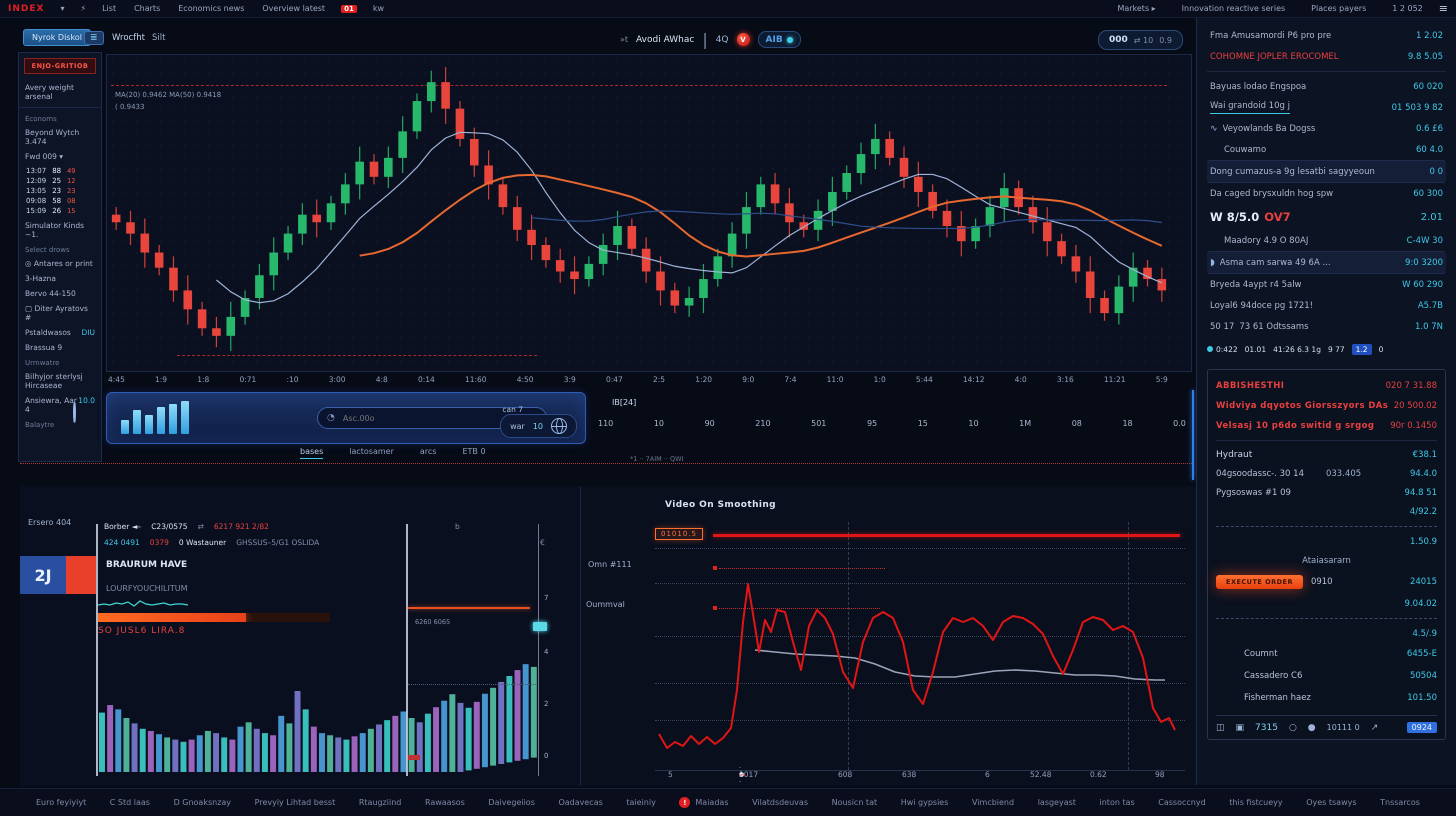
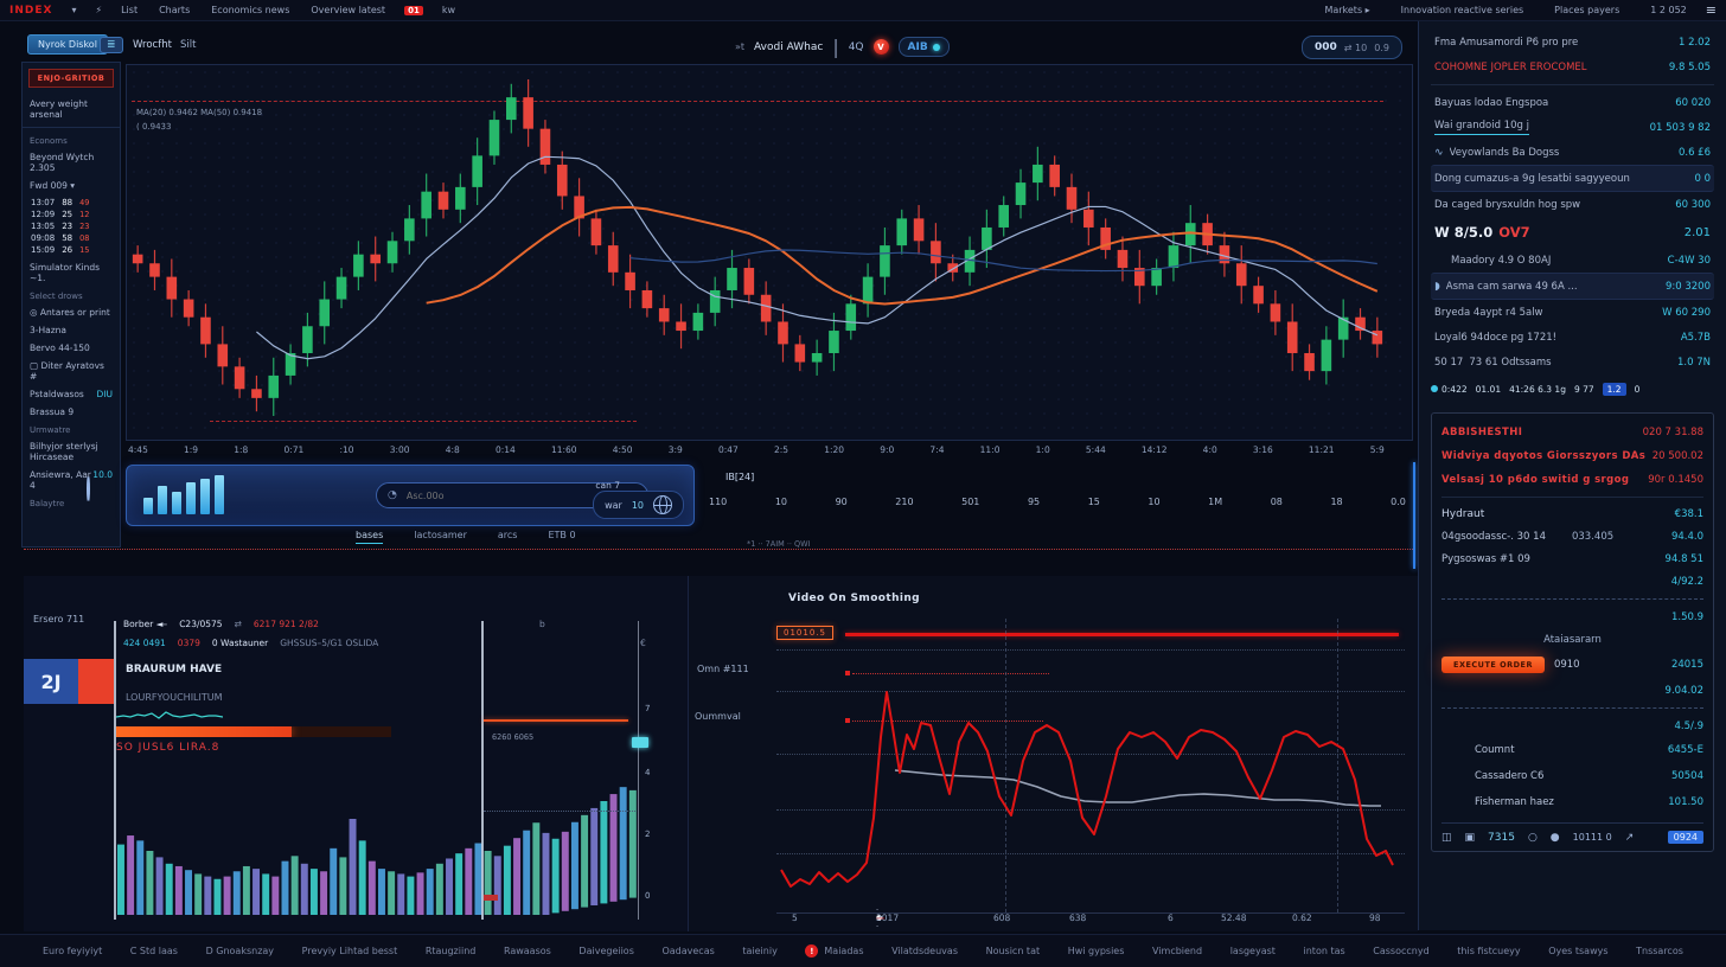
  INDEX
  ▾
  ⚡
  List
  Charts
  Economics news
  Overview latest
  01
  kw
  Markets ▸
  Innovation reactive series
  Places payers
  1 2 052
  ≡
  Nyrok Diskol
  ≣
  Wrocfht
  Silt
  »t
  Avodi AWhac
  |
  4Q
  V
  AIB
  000
  ⇄ 10
  0.9
  ENJO-GRITIOB
  Avery weight arsenal
  Economs
- Beyond Wytch 3.474
+ Beyond Wytch 2.305
  Fwd 009 ▾
  13:07	88	49
  12:09	25	12
  13:05	23	23
  09:08	58	08
  15:09	26	15
  Simulator Kinds ~1.
  Select drows
  ◎ Antares or print
  3-Hazna
  Bervo 44-150
  ▢ Diter Ayratovs #
  Pstaldwasos
  DIU
  Brassua 9
  Urmwatre
  Bilhyjor sterlysj Hircaseae
  Ansiewra, Aar 4
  10.0
  Balaytre
  MA(20) 0.9462 MA(50) 0.9418
  ( 0.9433
  4:45
  1:9
  1:8
  0:71
  :10
  3:00
  4:8
  0:14
  11:60
  4:50
  3:9
  0:47
  2:5
  1:20
  9:0
  7:4
  11:0
  1:0
  5:44
  14:12
  4:0
  3:16
  11:21
  5:9
  ◔
  Asc.00o
  can 7
  war
  10
  bases
  lactosamer
  arcs
  ETB 0
  IB[24]
  110
  10
  90
  210
  501
  95
  15
  10
  1M
  08
  18
  0.0
  *1 ·· 7AIM ·· QWI
  Fma Amusamordi P6 pro pre
  1 2.02
  COHOMNE JOPLER EROCOMEL
  9.8 5.05
  Bayuas lodao Engspoa
  60 020
  Wai grandoid 10g j
  01 503 9 82
  ∿
  Veyowlands Ba Dogss
  0.6 £6
- Couwamo
- 60 4.0
  Dong cumazus-a 9g lesatbi sagyyeoun
  0 0
  Da caged brysxuldn hog spw
  60 300
  W 8/5.0
  OV7
  2.01
  Maadory 4.9 O 80AJ
  C-4W 30
  ◗
  Asma cam sarwa 49 6A ...
  9:0 3200
  Bryeda 4aypt r4 5alw
  W 60 290
  Loyal6 94doce pg 1721!
  A5.7B
  50 17
  73 61 Odtssams
  1.0 7N
  0:422
  01.01
  41:26 6.3 1g
  9 77
  1.2
  0
  ABBISHESTHI
  020 7 31.88
  Widviya dqyotos Giorsszyors DAs
  20 500.02
  Velsasj 10 p6do switid g srgog
  90r 0.1450
  Hydraut
  €38.1
  04gsoodassc-. 30 14
  033.405
  94.4.0
  Pygsoswas #1 09
  94.8 51
  4/92.2
  1.50.9
  Ataiasararn
  EXECUTE ORDER
  0910
  24015
  9.04.02
  4.5/.9
  Coumnt
  6455-E
  Cassadero C6
  50504
  Fisherman haez
  101.50
  ◫
  ▣
  7315
  ○
  ●
  10111 0
  ↗
  0924
- Ersero 404
+ Ersero 711
  2J
  Borber ◄–
  C23/0575
  ⇄
  6217 921 2/82
  b
  424 0491
  0379
  0 Wastauner
  GHSSUS–5/G1 OSLIDA
  €
  BRAURUM HAVE
  LOURFYOUCHILITUM
  SO JUSL6 LIRA.8
  6260 6065
  7
  4
  2
  0
  Video On Smoothing
  01010.5
  Omn #111
  Oummval
  5
  2017
  —
  608
  638
  6
  52.48
  0.62
  98
  Euro feyiyiyt
  C Std laas
  D Gnoaksnzay
  Prevyiy Lihtad besst
  Rtaugziind
  Rawaasos
  Daivegeiios
  Oadavecas
  taieiniy
  !
  Maiadas
  Vilatdsdeuvas
  Nousicn tat
  Hwi gypsies
  Vimcbiend
  lasgeyast
  inton tas
  Cassoccnyd
  this fistcueyy
  Oyes tsawys
  Tnssarcos
